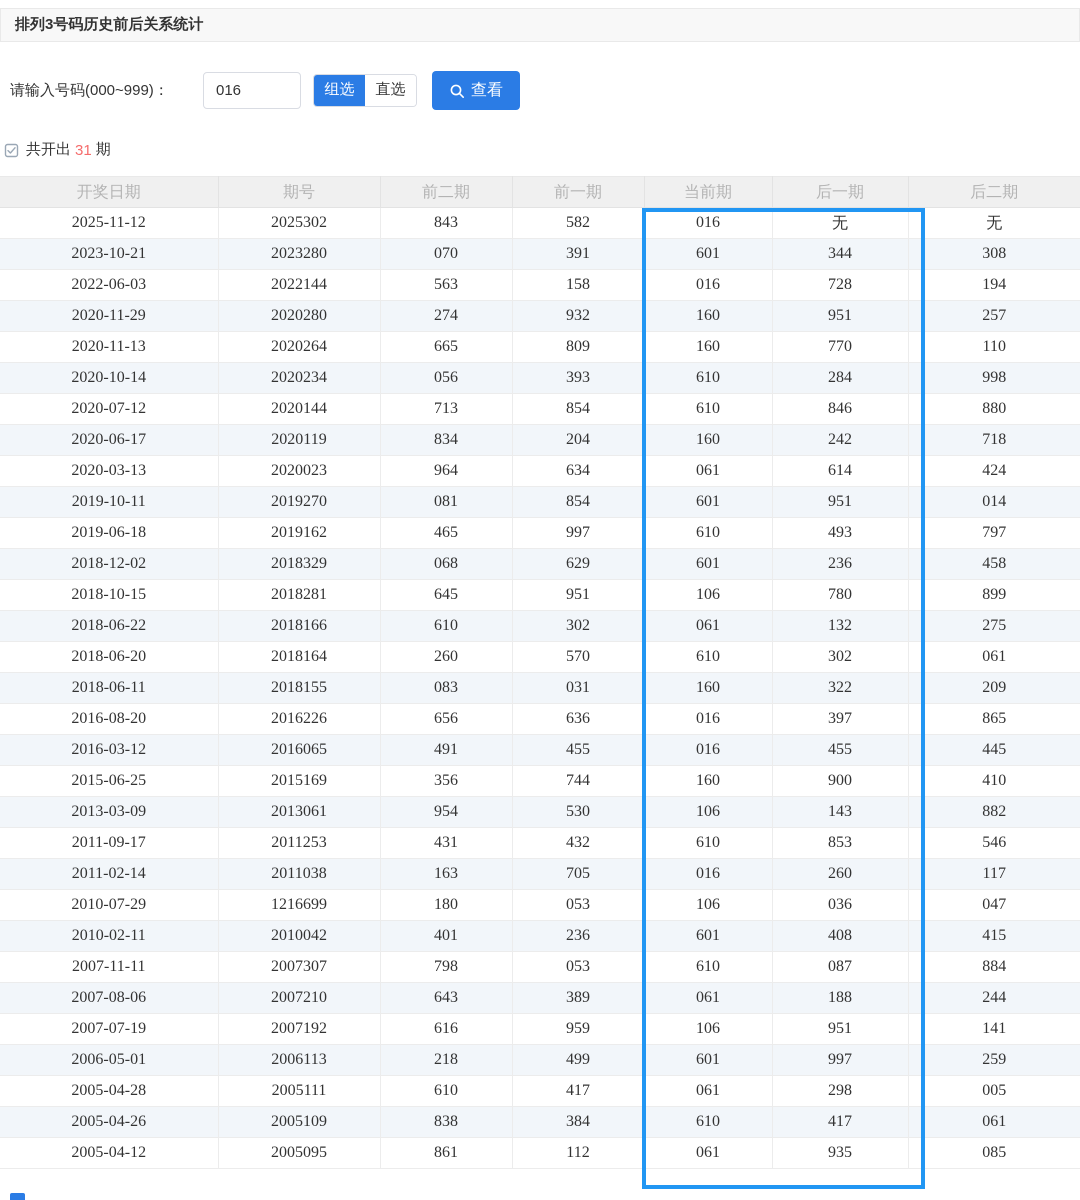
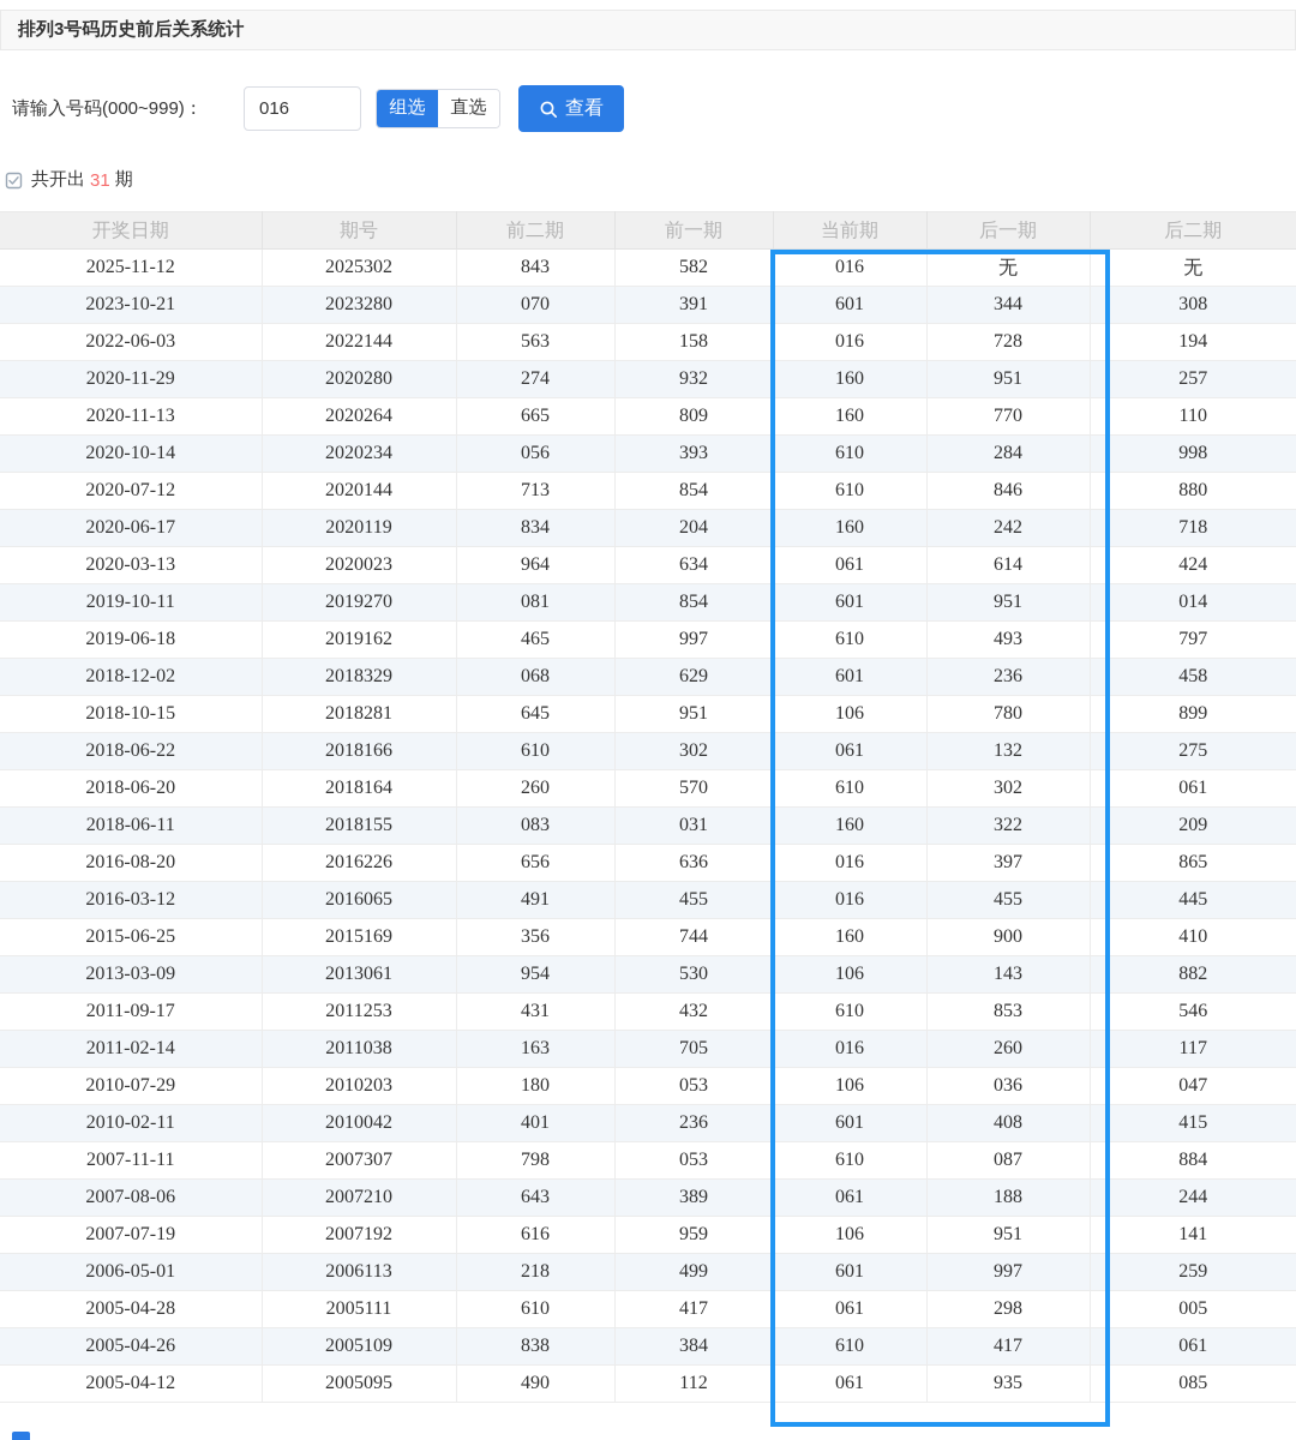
  排列3号码历史前后关系统计
  请输入号码(000~999)：
  016
  组选
  直选
  查看
  共开出
  31
  期
  开奖日期	期号	前二期	前一期	当前期	后一期	后二期
  2025-11-12	2025302	843	582	016	无	无
  2023-10-21	2023280	070	391	601	344	308
  2022-06-03	2022144	563	158	016	728	194
  2020-11-29	2020280	274	932	160	951	257
  2020-11-13	2020264	665	809	160	770	110
  2020-10-14	2020234	056	393	610	284	998
  2020-07-12	2020144	713	854	610	846	880
  2020-06-17	2020119	834	204	160	242	718
  2020-03-13	2020023	964	634	061	614	424
  2019-10-11	2019270	081	854	601	951	014
  2019-06-18	2019162	465	997	610	493	797
  2018-12-02	2018329	068	629	601	236	458
  2018-10-15	2018281	645	951	106	780	899
  2018-06-22	2018166	610	302	061	132	275
  2018-06-20	2018164	260	570	610	302	061
  2018-06-11	2018155	083	031	160	322	209
  2016-08-20	2016226	656	636	016	397	865
  2016-03-12	2016065	491	455	016	455	445
  2015-06-25	2015169	356	744	160	900	410
  2013-03-09	2013061	954	530	106	143	882
  2011-09-17	2011253	431	432	610	853	546
  2011-02-14	2011038	163	705	016	260	117
- 2010-07-29	1216699	180	053	106	036	047
+ 2010-07-29	2010203	180	053	106	036	047
  2010-02-11	2010042	401	236	601	408	415
  2007-11-11	2007307	798	053	610	087	884
  2007-08-06	2007210	643	389	061	188	244
  2007-07-19	2007192	616	959	106	951	141
  2006-05-01	2006113	218	499	601	997	259
  2005-04-28	2005111	610	417	061	298	005
  2005-04-26	2005109	838	384	610	417	061
- 2005-04-12	2005095	861	112	061	935	085
+ 2005-04-12	2005095	490	112	061	935	085
